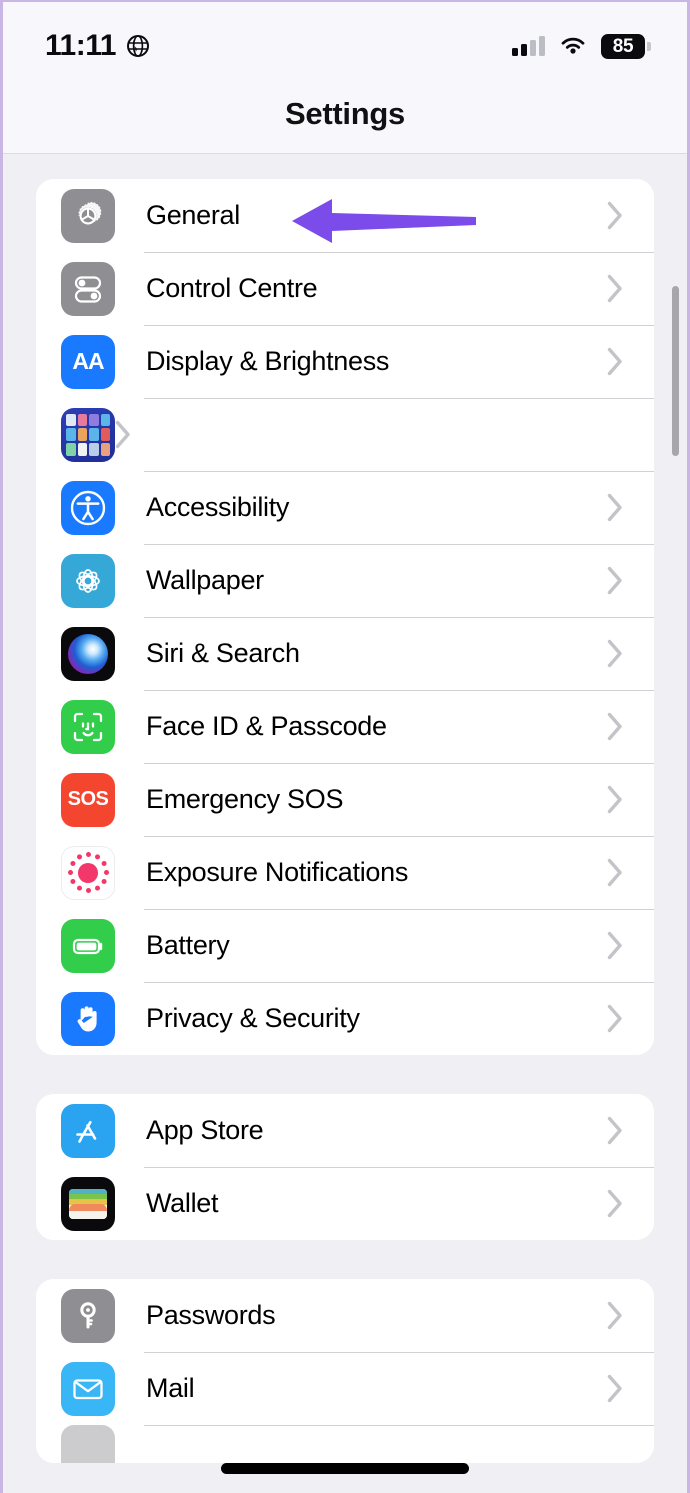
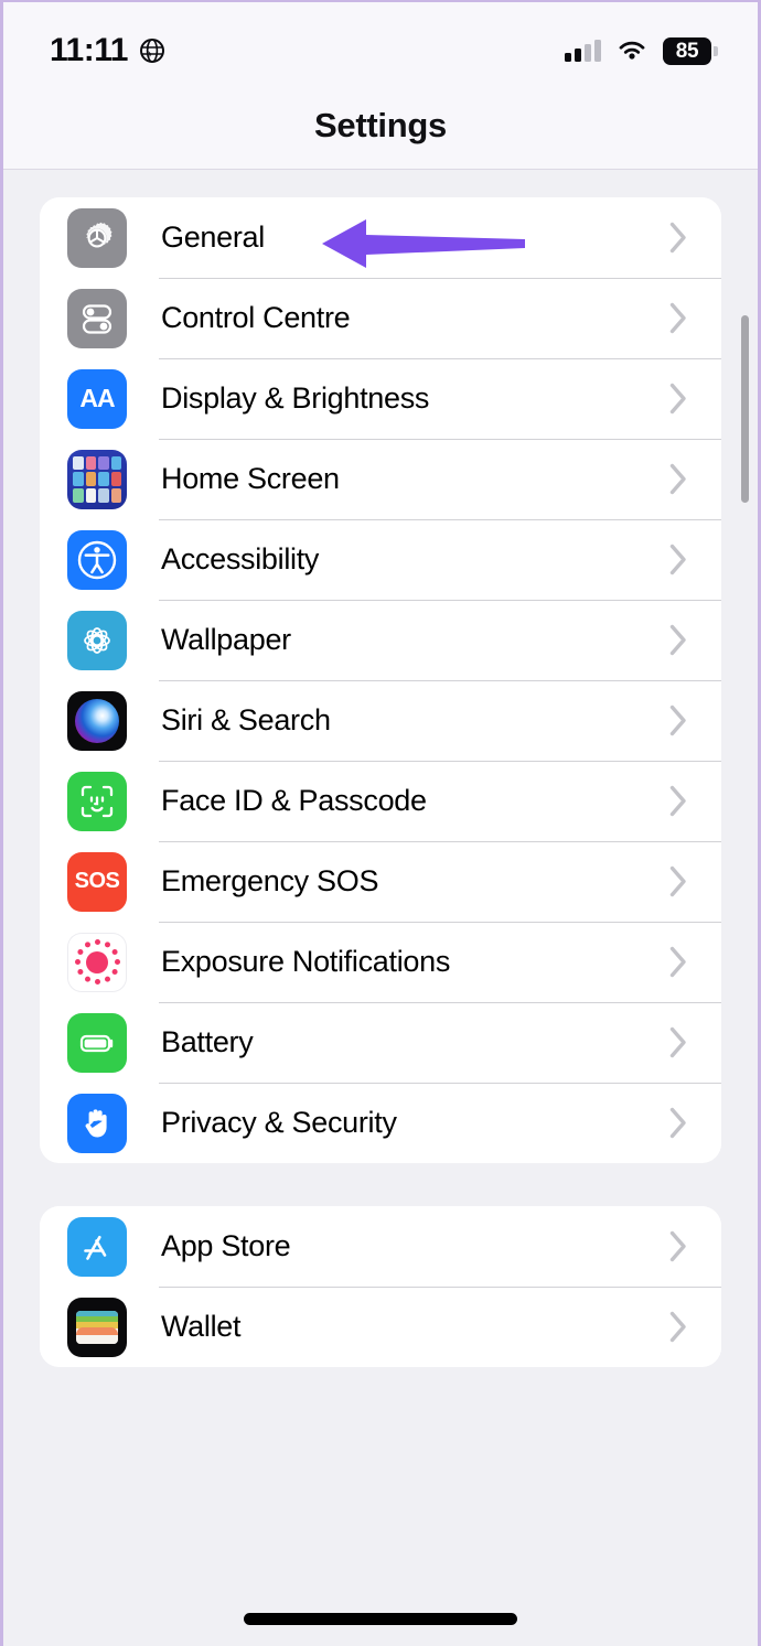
  11:11
  85
  Settings
  General
  Control Centre
  AA
  Display & Brightness
+ Home Screen
  Accessibility
  Wallpaper
  Siri & Search
  Face ID & Passcode
  SOS
  Emergency SOS
  Exposure Notifications
  Battery
  Privacy & Security
  App Store
  Wallet
- Passwords
- Mail
